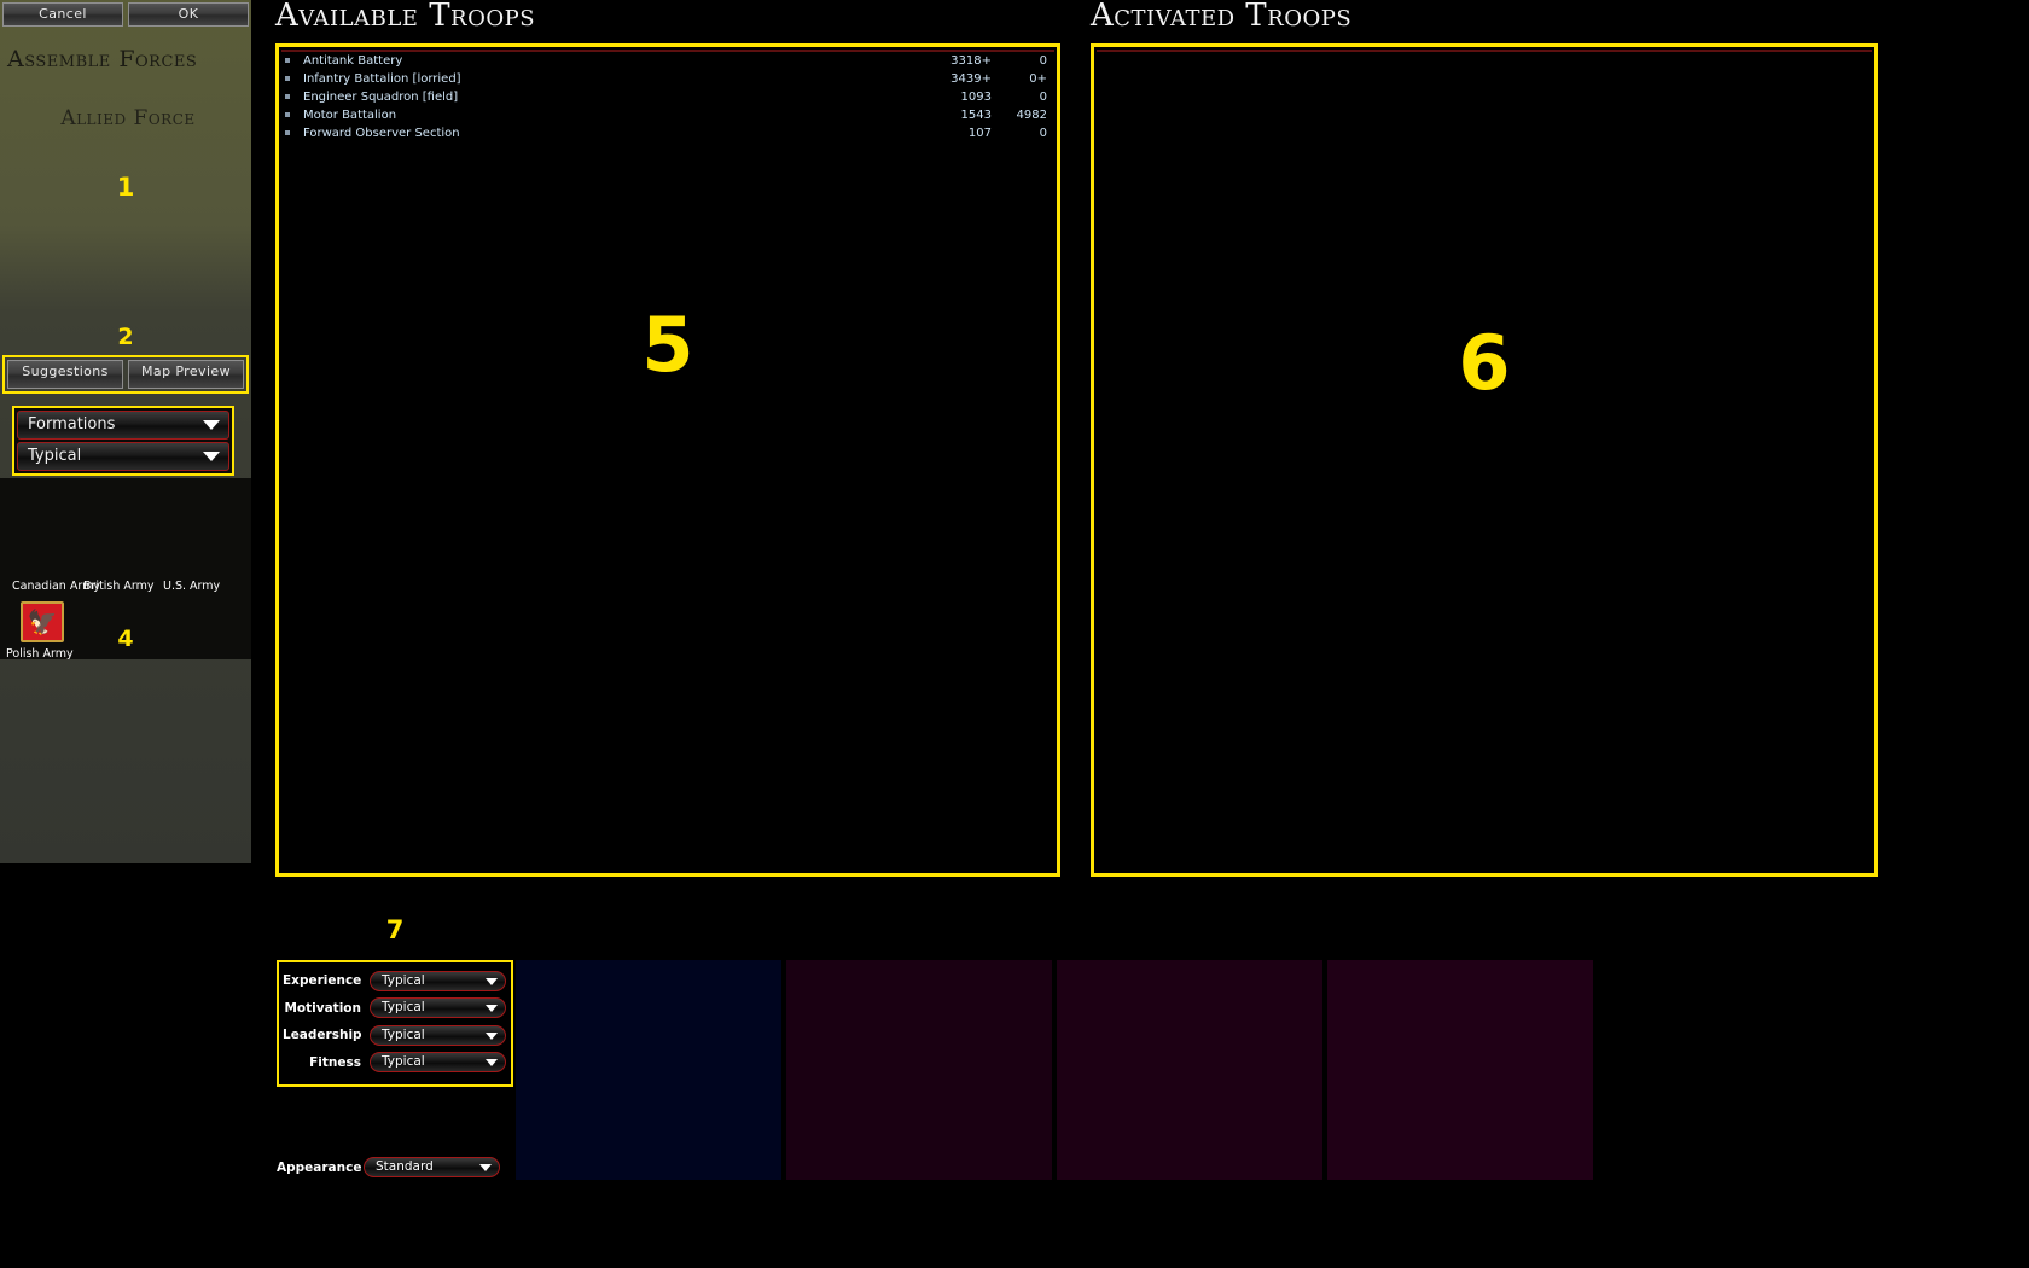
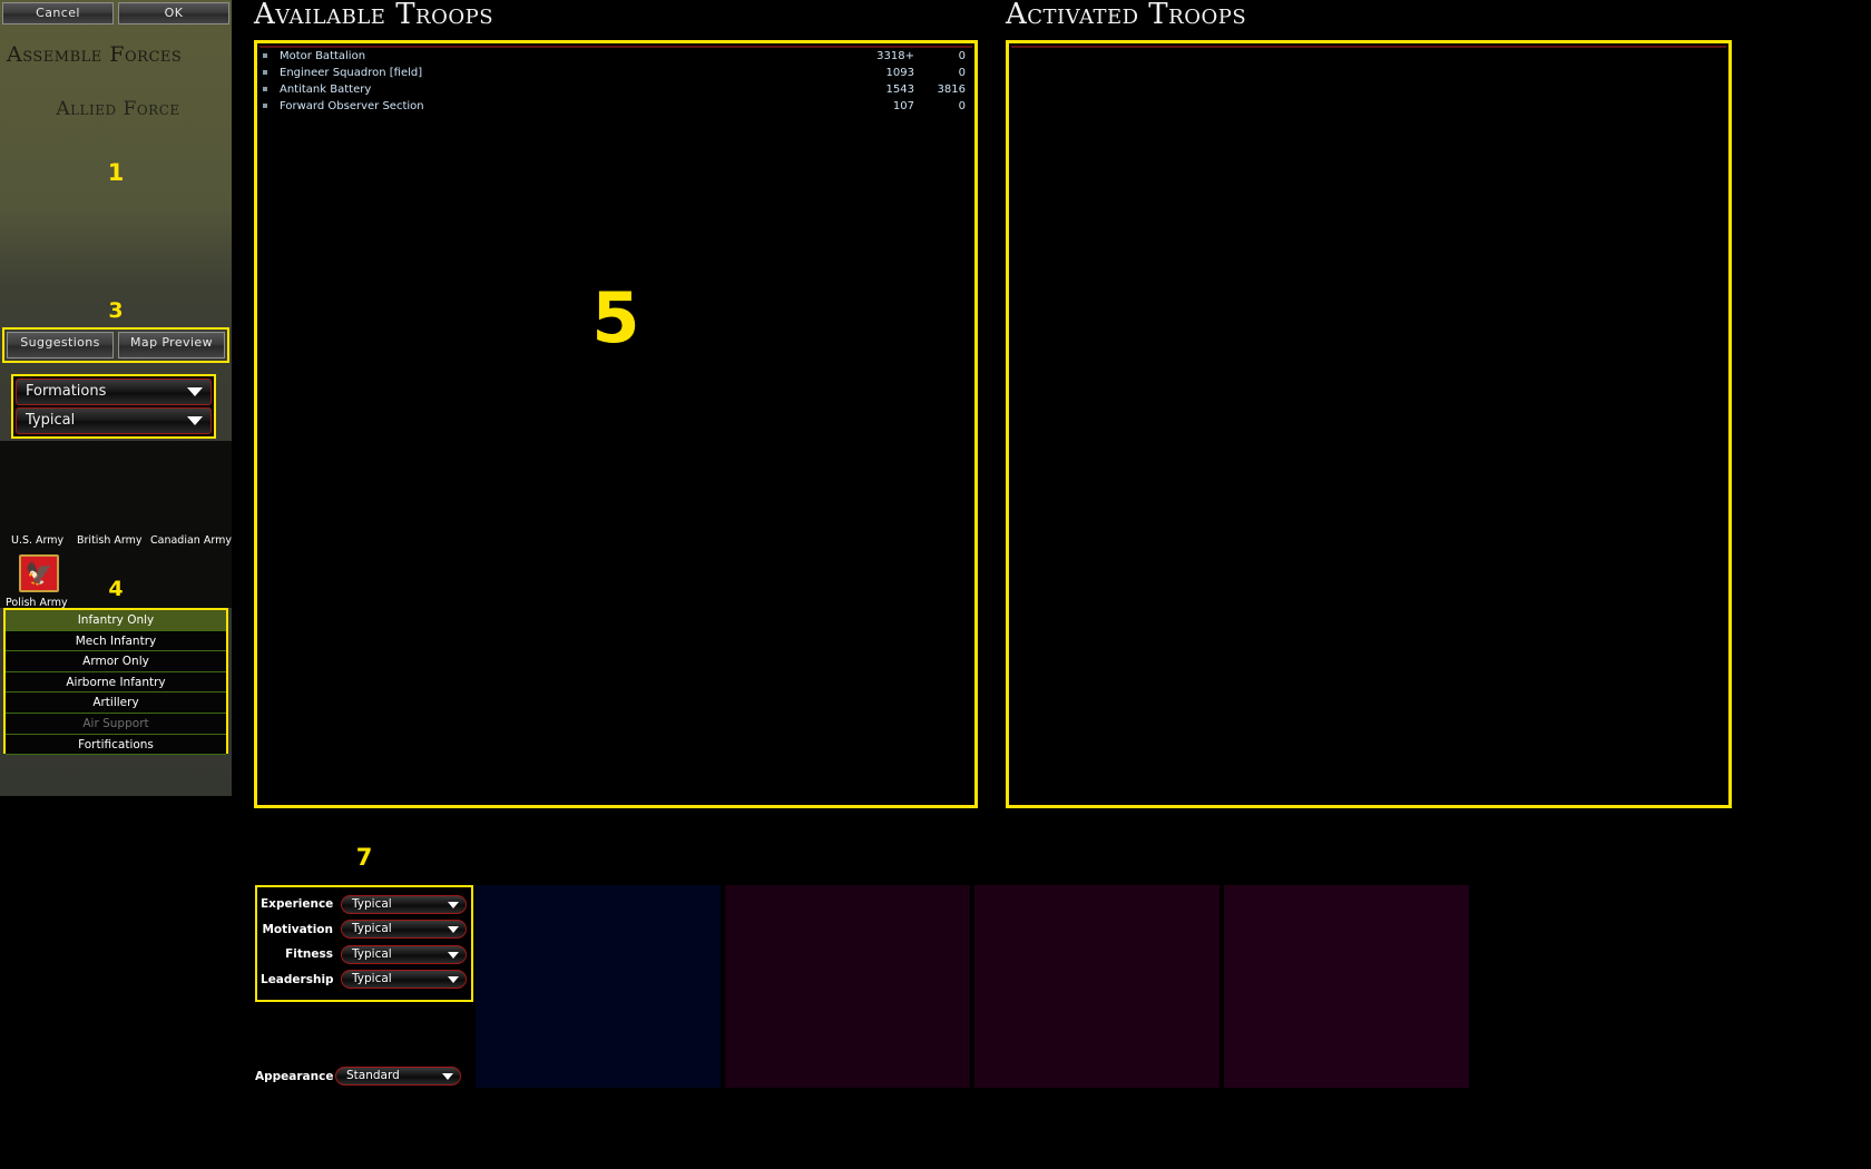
  Cancel
  OK
  Assemble Forces
  Allied Force
  1
- 2
+ 3
  Suggestions
  Map Preview
  Formations
  Typical
- Canadian Army
+ U.S. Army
  British Army
- U.S. Army
+ Canadian Army
  🦅
  Polish Army
  4
+ Infantry Only
+ Mech Infantry
+ Armor Only
+ Airborne Infantry
+ Artillery
+ Air Support
+ Fortifications
  Available Troops
- Antitank Battery
+ Motor Battalion
  3318+
  0
- Infantry Battalion [lorried]
- 3439+
- 0+
  Engineer Squadron [field]
  1093
  0
- Motor Battalion
+ Antitank Battery
  1543
- 4982
+ 3816
  Forward Observer Section
  107
  0
  5
  Activated Troops
- 6
  7
  Experience
  Typical
  Motivation
  Typical
- Leadership
+ Fitness
  Typical
- Fitness
+ Leadership
  Typical
  Appearance
  Standard
